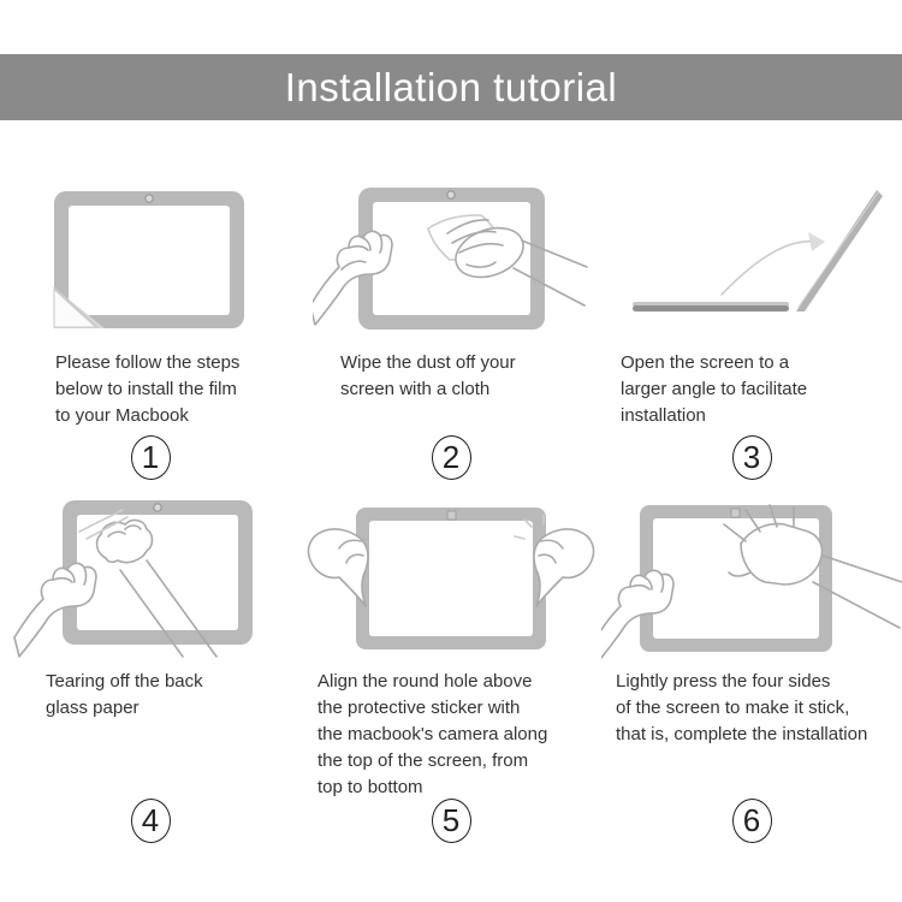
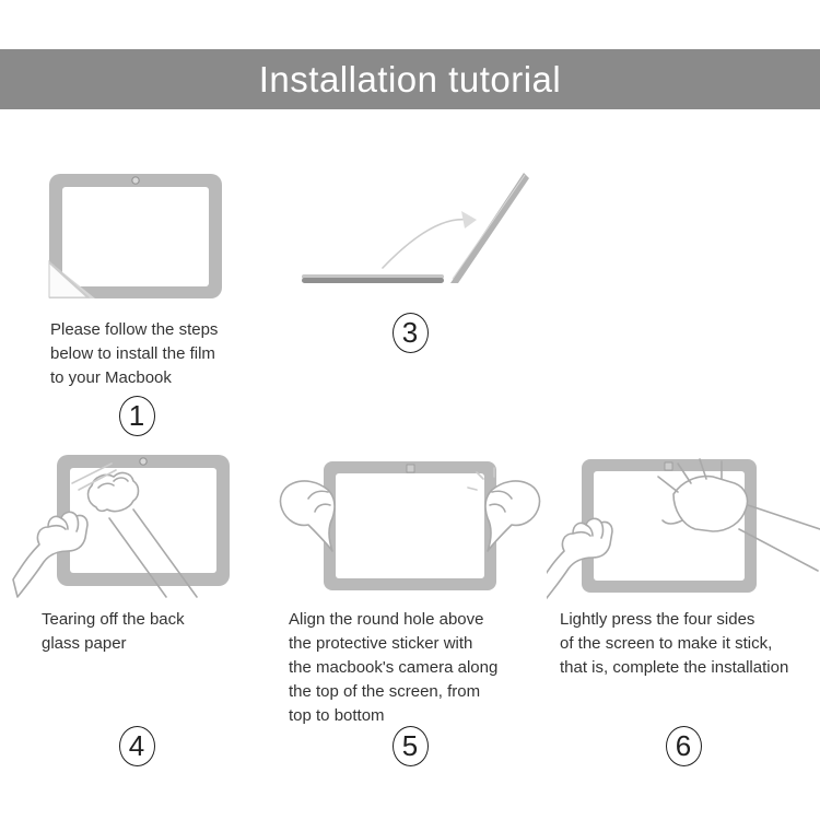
  Installation tutorial
  Please follow the steps
  below to install the film
  to your Macbook
  1
- Wipe the dust off your
- screen with a cloth
- 2
- Open the screen to a
- larger angle to facilitate
- installation
  3
  Tearing off the back
  glass paper
  4
  Align the round hole above
  the protective sticker with
  the macbook's camera along
  the top of the screen, from
  top to bottom
  5
  Lightly press the four sides
  of the screen to make it stick,
  that is, complete the installation
  6
